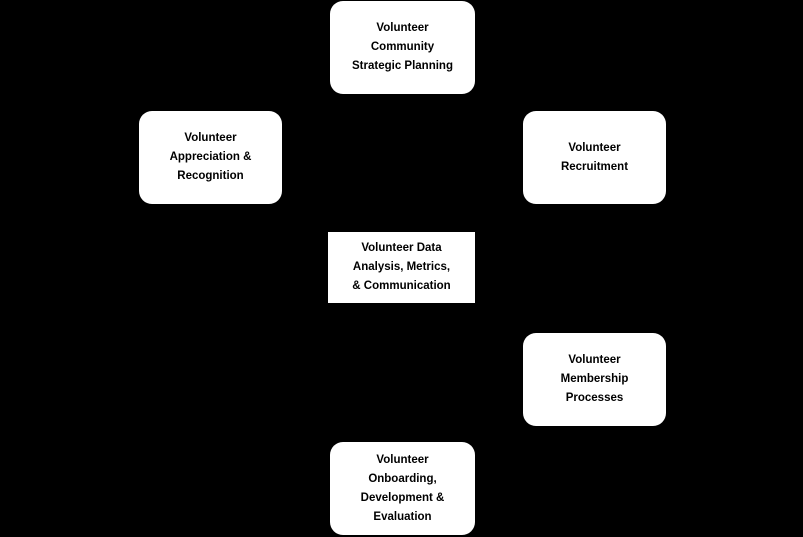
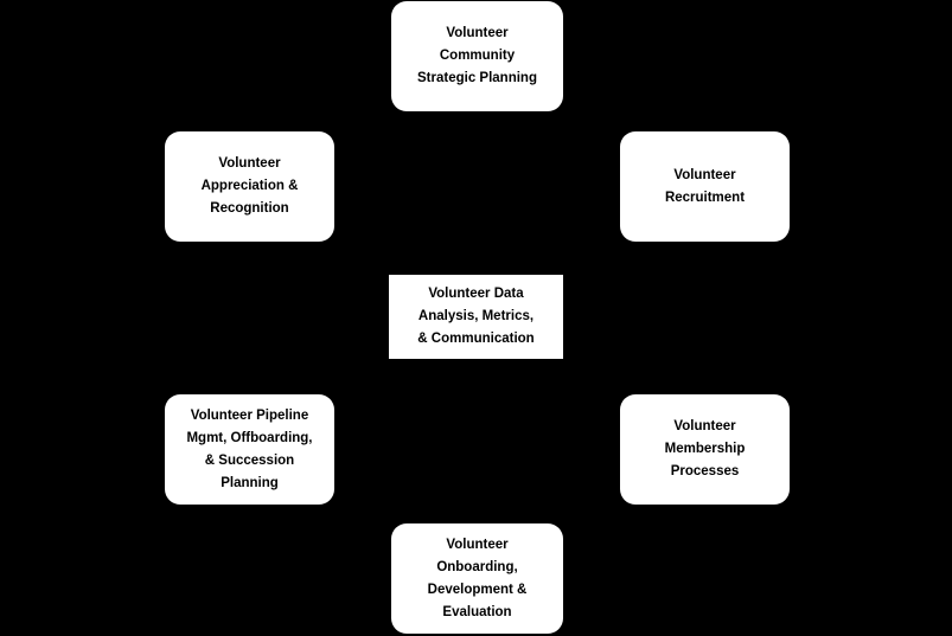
  Volunteer
  Community
  Strategic Planning
  Volunteer
  Appreciation &
  Recognition
  Volunteer
  Recruitment
  Volunteer Data
  Analysis, Metrics,
  & Communication
+ Volunteer Pipeline
+ Mgmt, Offboarding,
+ & Succession
+ Planning
  Volunteer
  Membership
  Processes
  Volunteer
  Onboarding,
  Development &
  Evaluation
